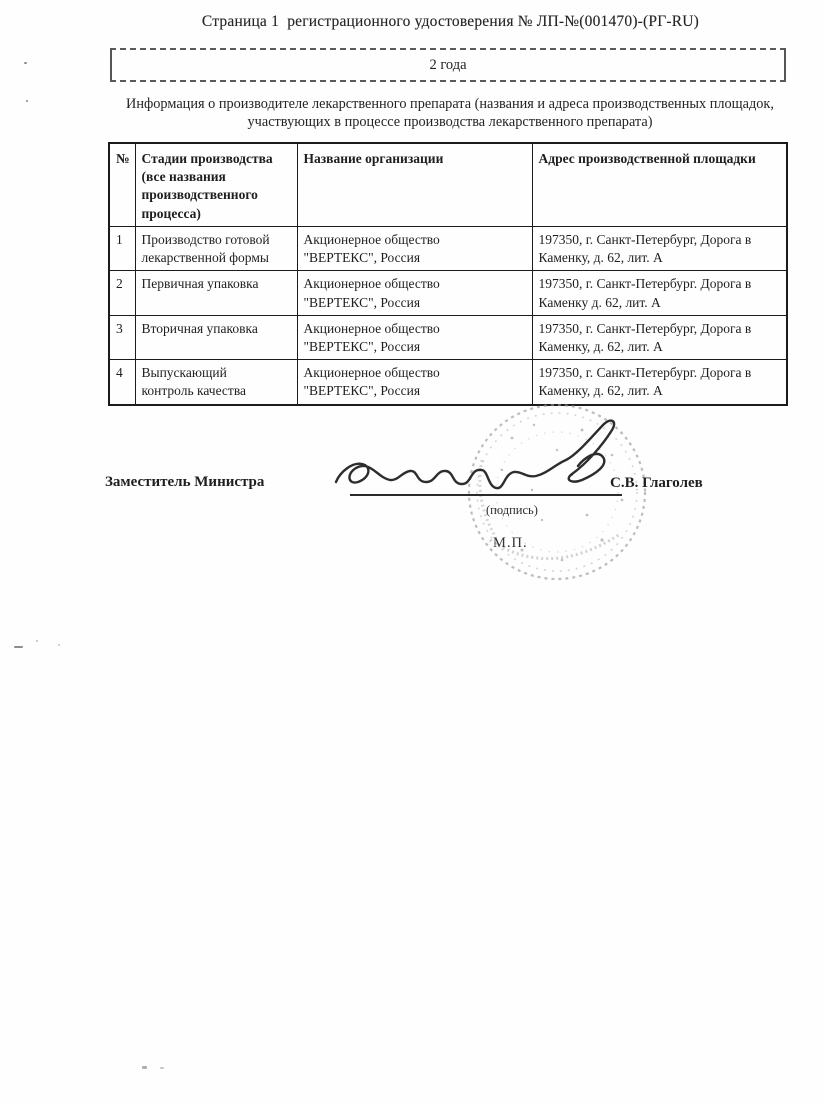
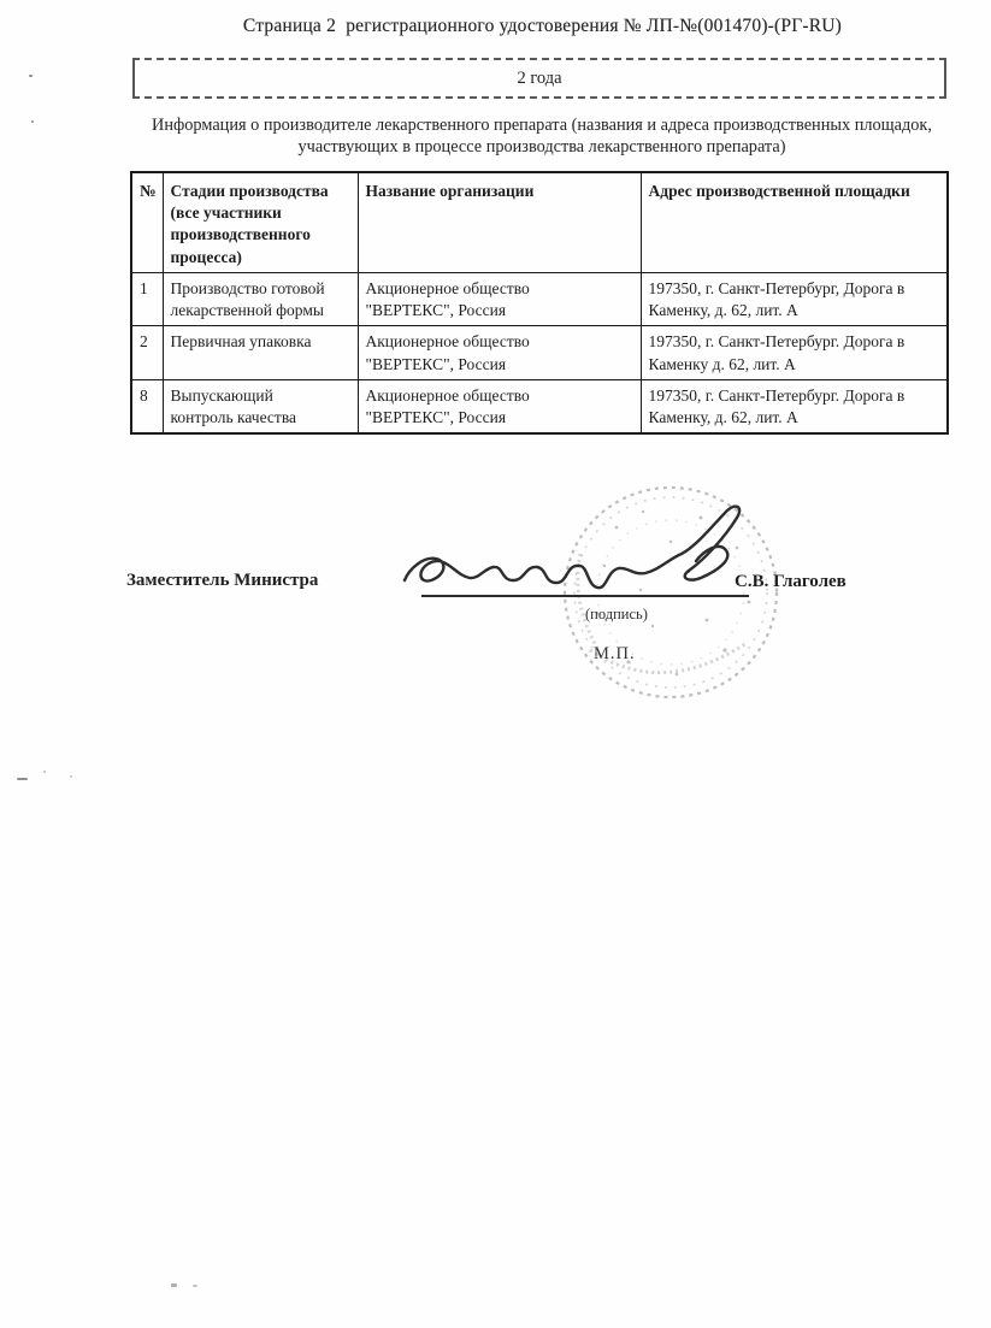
- Страница 1 регистрационного удостоверения № ЛП-№(001470)-(РГ-RU)
+ Страница 2 регистрационного удостоверения № ЛП-№(001470)-(РГ-RU)
  2 года
  Информация о производителе лекарственного препарата (названия и адреса производственных площадок,
  участвующих в процессе производства лекарственного препарата)
- №	Стадии производства (все названия производственного процесса)	Название организации	Адрес производственной площадки
+ №	Стадии производства (все участники производственного процесса)	Название организации	Адрес производственной площадки
  1	Производство готовой лекарственной формы	Акционерное общество "ВЕРТЕКС", Россия	197350, г. Санкт-Петербург, Дорога в Каменку, д. 62, лит. А
  2	Первичная упаковка	Акционерное общество "ВЕРТЕКС", Россия	197350, г. Санкт-Петербург. Дорога в Каменку д. 62, лит. А
- 3	Вторичная упаковка	Акционерное общество "ВЕРТЕКС", Россия	197350, г. Санкт-Петербург, Дорога в Каменку, д. 62, лит. А
- 4	Выпускающий контроль качества	Акционерное общество "ВЕРТЕКС", Россия	197350, г. Санкт-Петербург. Дорога в Каменку, д. 62, лит. А
+ 8	Выпускающий контроль качества	Акционерное общество "ВЕРТЕКС", Россия	197350, г. Санкт-Петербург. Дорога в Каменку, д. 62, лит. А
  Заместитель Министра
  С.В. Глаголев
  (подпись)
  М.П.
